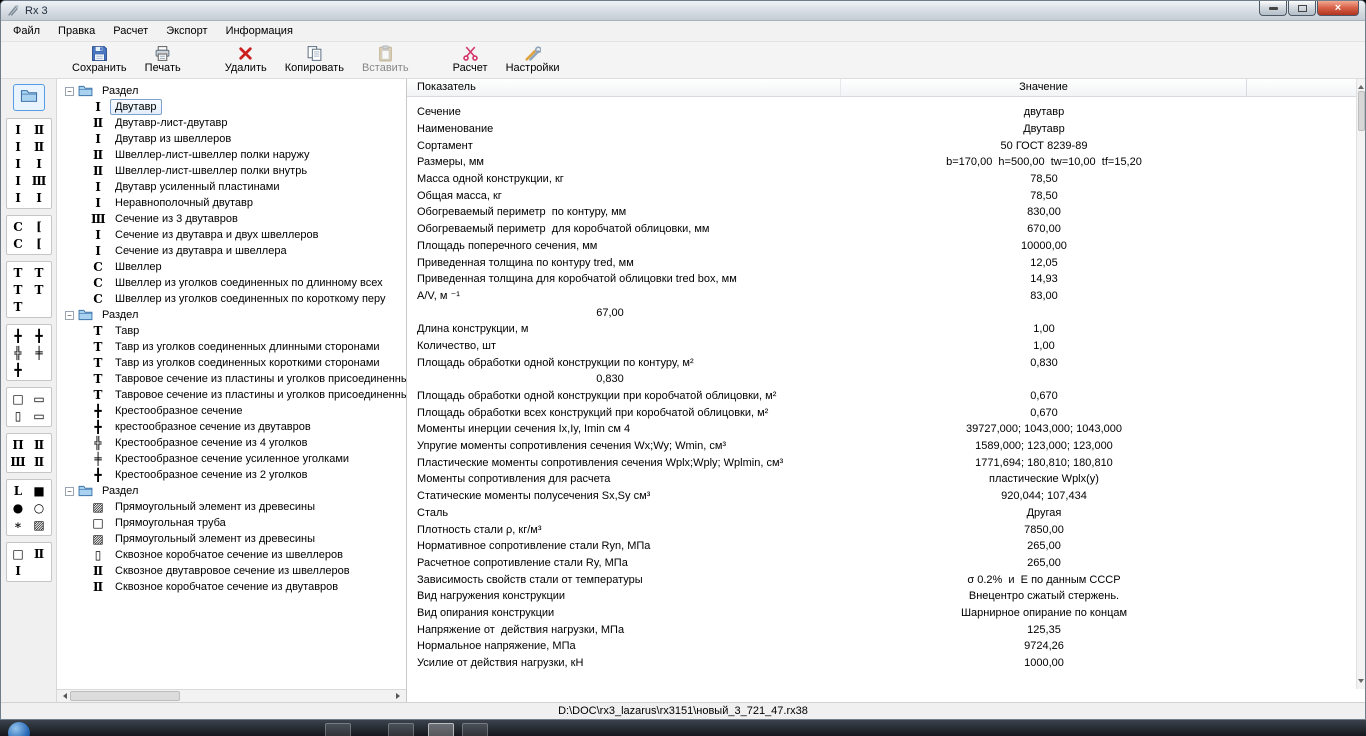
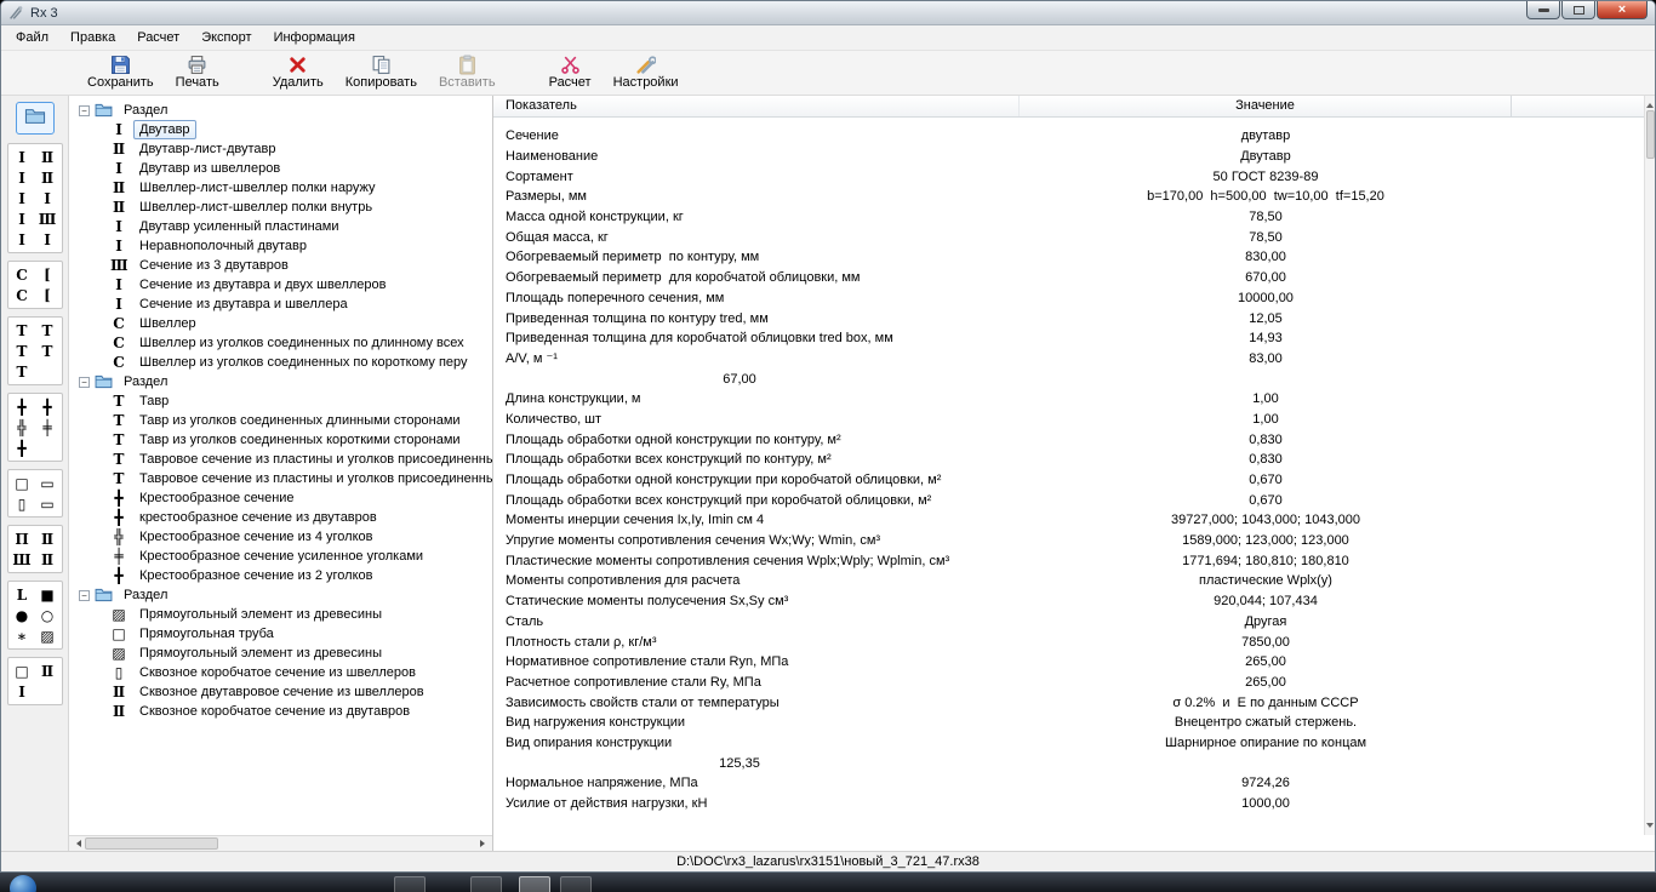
  Rx 3
  ×
  Файл
  Правка
  Расчет
  Экспорт
  Информация
  Сохранить
  Печать
  Удалить
  Копировать
  Вставить
  Расчет
  Настройки
  Ⅰ
  Ⅱ
  Ⅰ
  Ⅱ
  Ⅰ
  Ⅰ
  Ⅰ
  Ⅲ
  Ⅰ
  Ⅰ
  С
  [
  С
  [
  Т
  Т
  Т
  Т
  Т
  ╋
  ╋
  ╬
  ╪
  ╋
  □
  ▭
  ▯
  ▭
  Π
  Ⅱ
  Ш
  Ⅱ
  L
  ■
  ●
  ○
  ∗
  ▨
  □
  Ⅱ
  Ⅰ
  −
  Раздел
  Ⅰ
  Двутавр
  Ⅱ
  Двутавр-лист-двутавр
  Ⅰ
  Двутавр из швеллеров
  Ⅱ
  Швеллер-лист-швеллер полки наружу
  Ⅱ
  Швеллер-лист-швеллер полки внутрь
  Ⅰ
  Двутавр усиленный пластинами
  Ⅰ
  Неравнополочный двутавр
  Ⅲ
  Сечение из 3 двутавров
  Ⅰ
  Сечение из двутавра и двух швеллеров
  Ⅰ
  Сечение из двутавра и швеллера
  С
  Швеллер
  С
  Швеллер из уголков соединенных по длинному всех
  С
  Швеллер из уголков соединенных по короткому перу
  −
  Раздел
  Т
  Тавр
  Т
  Тавр из уголков соединенных длинными сторонами
  Т
  Тавр из уголков соединенных короткими сторонами
  Т
  Тавровое сечение из пластины и уголков присоединенны
  Т
  Тавровое сечение из пластины и уголков присоединенны
  ╋
  Крестообразное сечение
  ╋
  крестообразное сечение из двутавров
  ╬
  Крестообразное сечение из 4 уголков
  ╪
  Крестообразное сечение усиленное уголками
  ╋
  Крестообразное сечение из 2 уголков
  −
  Раздел
  ▨
  Прямоугольный элемент из древесины
  □
  Прямоугольная труба
  ▨
  Прямоугольный элемент из древесины
  ▯
  Сквозное коробчатое сечение из швеллеров
  Ⅱ
  Сквозное двутавровое сечение из швеллеров
  Ⅱ
  Сквозное коробчатое сечение из двутавров
  Показатель
  Значение
  Сечение
  двутавр
  Наименование
  Двутавр
  Сортамент
  50 ГОСТ 8239-89
  Размеры, мм
  b=170,00 h=500,00 tw=10,00 tf=15,20
  Масса одной конструкции, кг
  78,50
  Общая масса, кг
  78,50
  Обогреваемый периметр по контуру, мм
  830,00
  Обогреваемый периметр для коробчатой облицовки, мм
  670,00
  Площадь поперечного сечения, мм
  10000,00
  Приведенная толщина по контуру tred, мм
  12,05
  Приведенная толщина для коробчатой облицовки tred box, мм
  14,93
  A/V, м ⁻¹
  83,00
  67,00
  Длина конструкции, м
  1,00
  Количество, шт
  1,00
  Площадь обработки одной конструкции по контуру, м²
  0,830
+ Площадь обработки всех конструкций по контуру, м²
  0,830
  Площадь обработки одной конструкции при коробчатой облицовки, м²
  0,670
  Площадь обработки всех конструкций при коробчатой облицовки, м²
  0,670
  Моменты инерции сечения Ix,Iy, Imin см 4
  39727,000; 1043,000; 1043,000
  Упругие моменты сопротивления сечения Wx;Wy; Wmin, см³
  1589,000; 123,000; 123,000
  Пластические моменты сопротивления сечения Wplx;Wply; Wplmin, см³
  1771,694; 180,810; 180,810
  Моменты сопротивления для расчета
  пластические Wplx(у)
  Статические моменты полусечения Sx,Sy см³
  920,044; 107,434
  Сталь
  Другая
  Плотность стали ρ, кг/м³
  7850,00
  Нормативное сопротивление стали Ryn, МПа
  265,00
  Расчетное сопротивление стали Ry, МПа
  265,00
  Зависимость свойств стали от температуры
  σ 0.2% и E по данным СССР
  Вид нагружения конструкции
  Внецентро сжатый стержень.
  Вид опирания конструкции
  Шарнирное опирание по концам
- Напряжение от действия нагрузки, МПа
  125,35
  Нормальное напряжение, МПа
  9724,26
  Усилие от действия нагрузки, кН
  1000,00
  D:\DOC\rx3_lazarus\rx3151\новый_3_721_47.rx38
